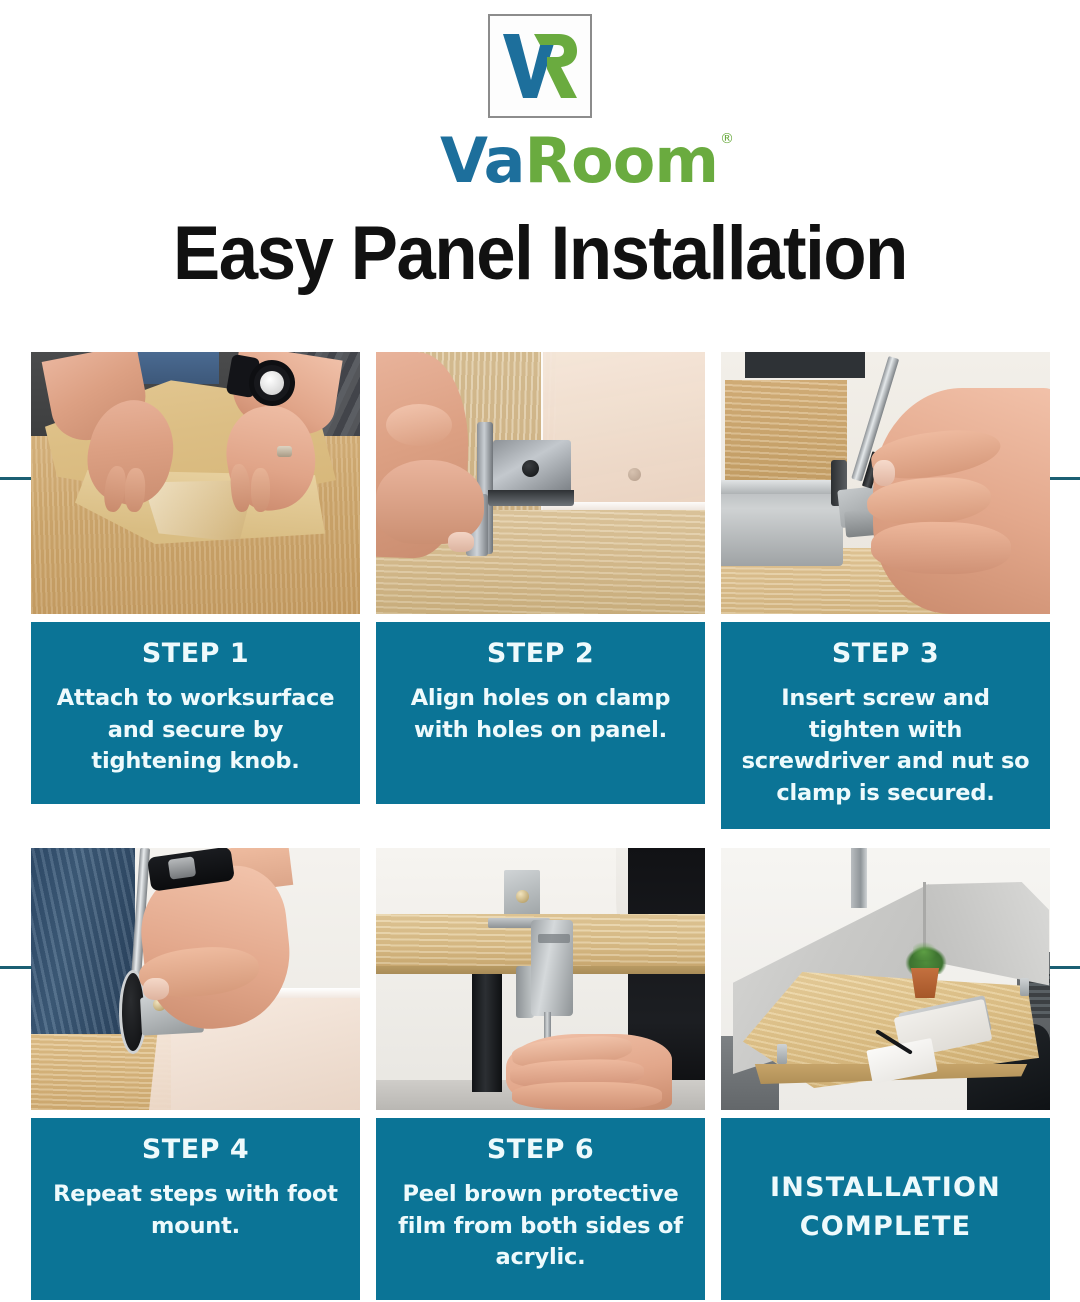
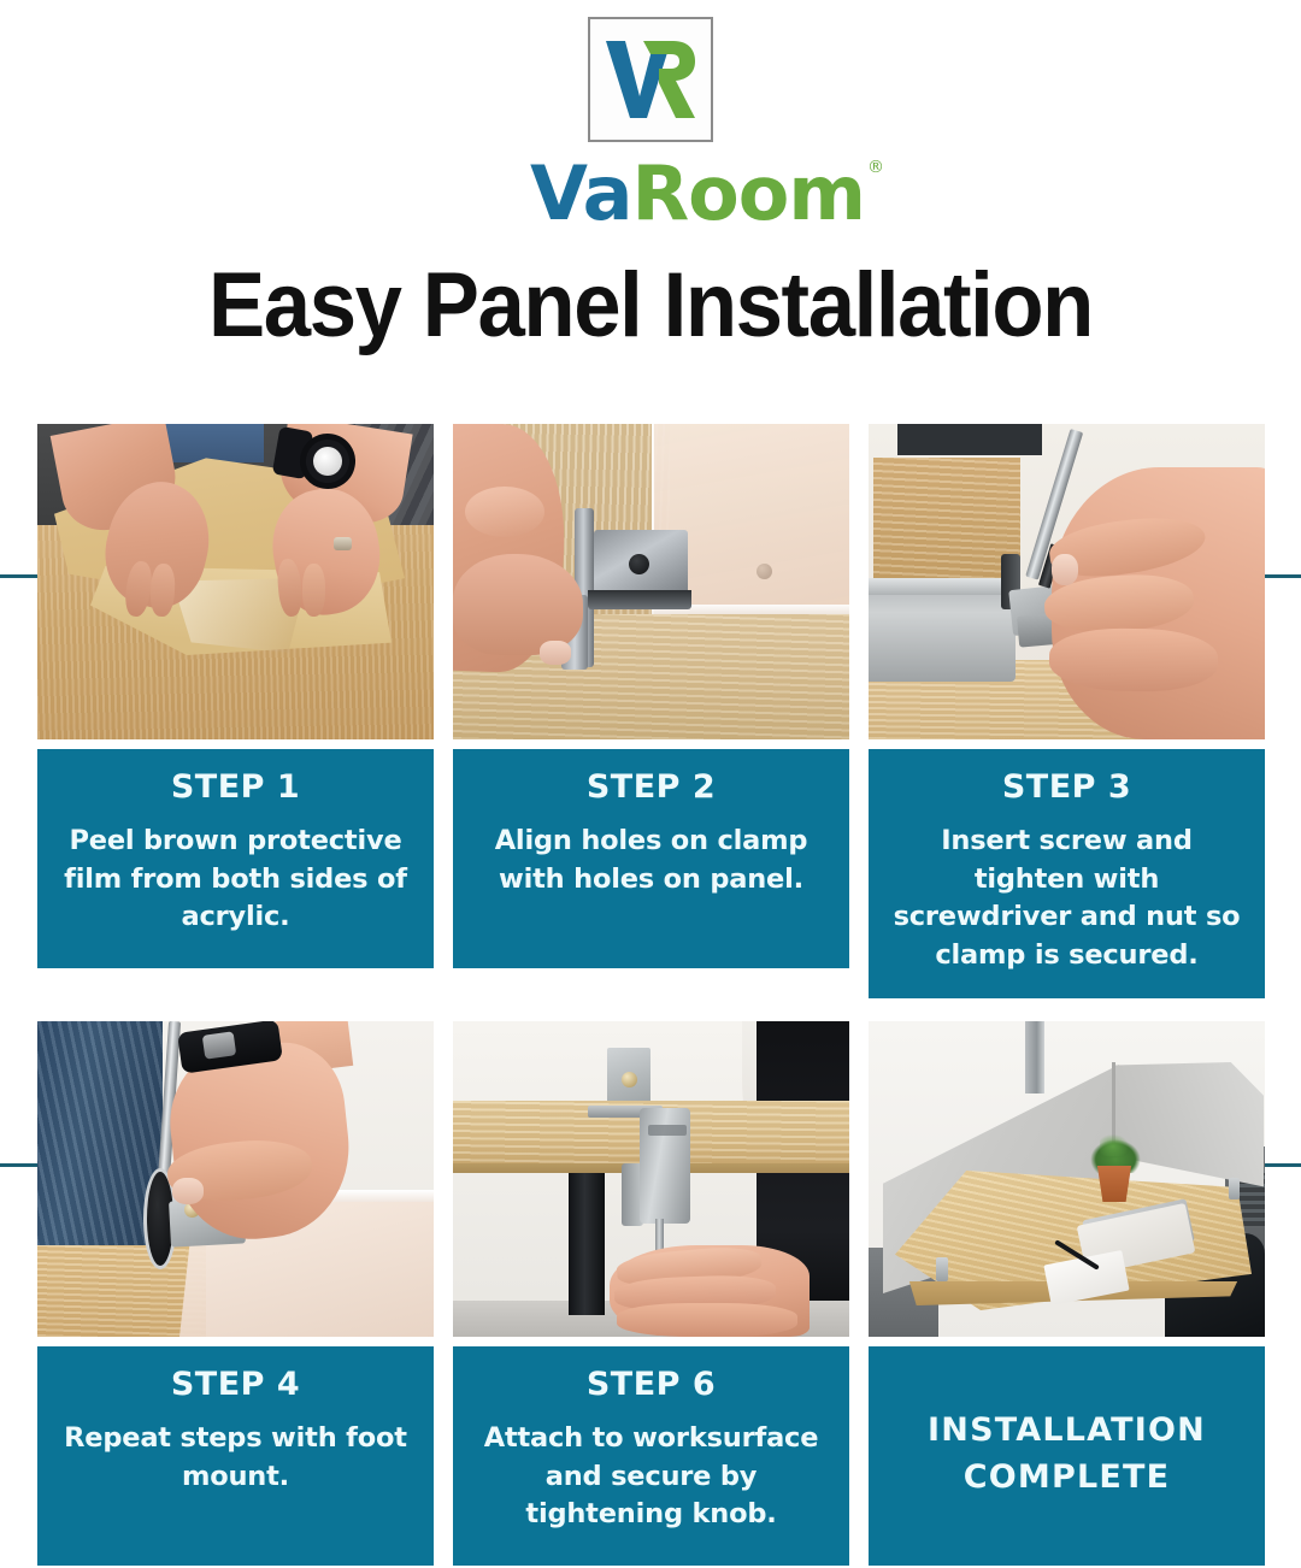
  VaRoom
  ®
  Easy Panel Installation
  STEP 1
- Attach to worksurface and secure by tightening knob.
+ Peel brown protective film from both sides of acrylic.
  STEP 2
  Align holes on clamp with holes on panel.
  STEP 3
  Insert screw and tighten with screwdriver and nut so clamp is secured.
  STEP 4
  Repeat steps with foot mount.
  STEP 6
- Peel brown protective film from both sides of acrylic.
+ Attach to worksurface and secure by tightening knob.
  INSTALLATION COMPLETE
